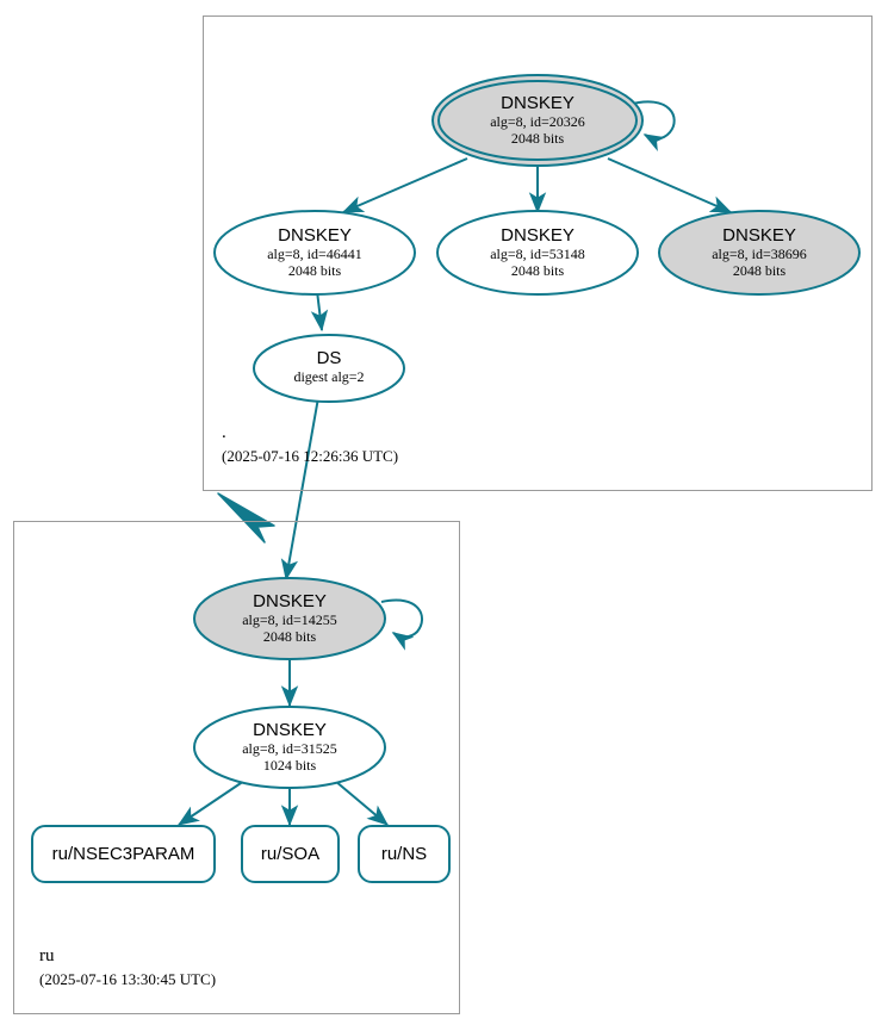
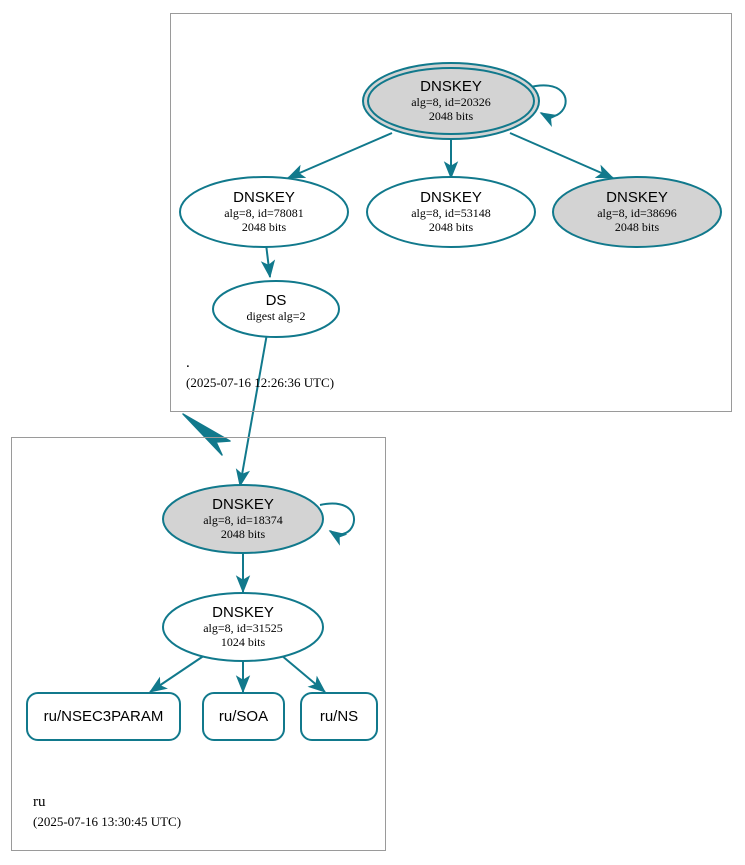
  .
  (2025-07-16 12:26:36 UTC)
  ru
  (2025-07-16 13:30:45 UTC)
  DNSKEY
  alg=8, id=20326
  2048 bits
  DNSKEY
- alg=8, id=46441
+ alg=8, id=78081
  2048 bits
  DNSKEY
  alg=8, id=53148
  2048 bits
  DNSKEY
  alg=8, id=38696
  2048 bits
  DS
  digest alg=2
  DNSKEY
- alg=8, id=14255
+ alg=8, id=18374
  2048 bits
  DNSKEY
  alg=8, id=31525
  1024 bits
  ru/NSEC3PARAM
  ru/SOA
  ru/NS
